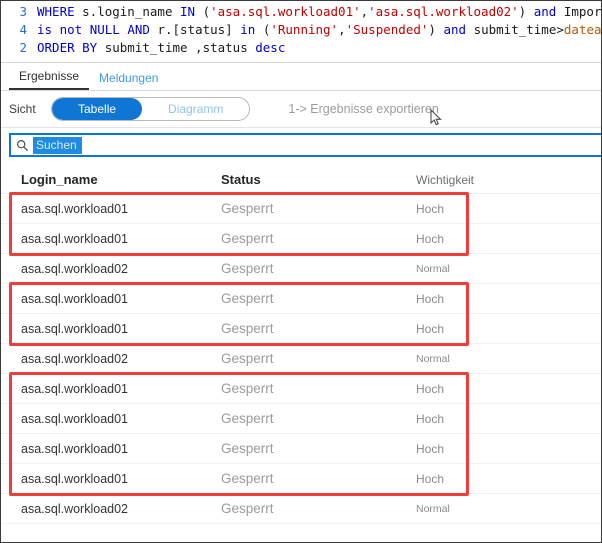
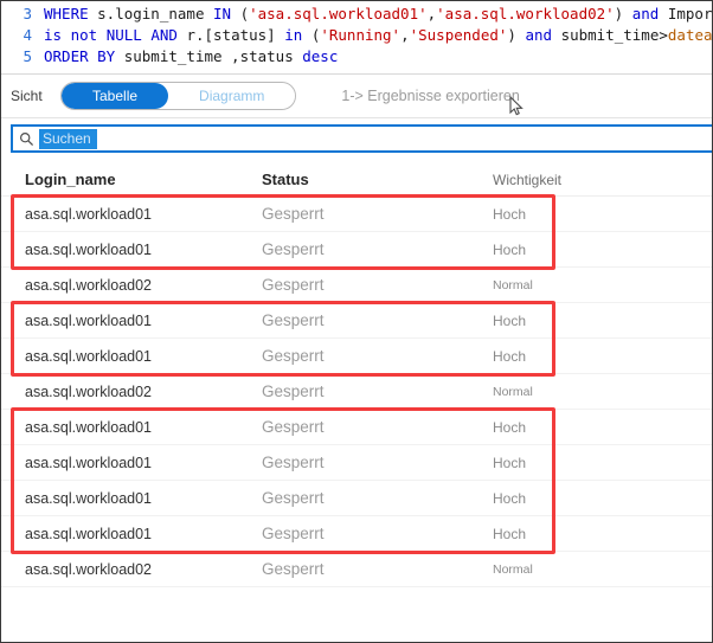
  3
  WHERE s.login_name IN ('asa.sql.workload01','asa.sql.workload02') and Impor
  4
  is not NULL AND r.[status] in ('Running','Suspended') and submit_time>datea
- 2
+ 5
  ORDER BY submit_time ,status desc
- Ergebnisse
- Meldungen
  Sicht
  Tabelle
  Diagramm
  1-> Ergebnisse exportieren
  Suchen
  Login_name
  Status
  Wichtigkeit
  asa.sql.workload01
  Gesperrt
  Hoch
  asa.sql.workload01
  Gesperrt
  Hoch
  asa.sql.workload02
  Gesperrt
  Normal
  asa.sql.workload01
  Gesperrt
  Hoch
  asa.sql.workload01
  Gesperrt
  Hoch
  asa.sql.workload02
  Gesperrt
  Normal
  asa.sql.workload01
  Gesperrt
  Hoch
  asa.sql.workload01
  Gesperrt
  Hoch
  asa.sql.workload01
  Gesperrt
  Hoch
  asa.sql.workload01
  Gesperrt
  Hoch
  asa.sql.workload02
  Gesperrt
  Normal
